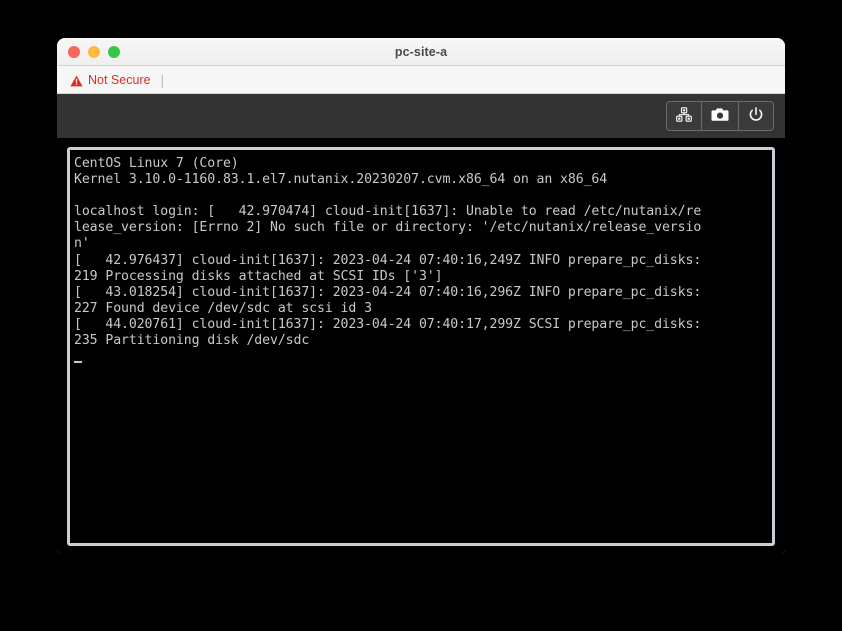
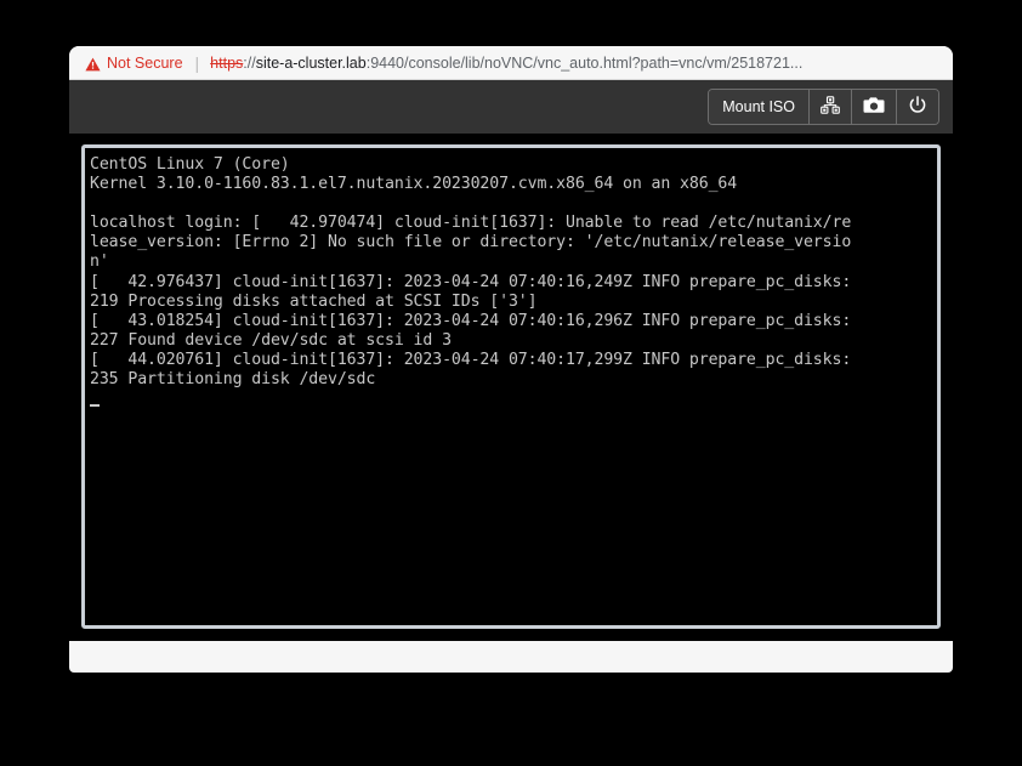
- pc-site-a
  Not Secure
  |
+ https://site-a-cluster.lab:9440/console/lib/noVNC/vnc_auto.html?path=vnc/vm/2518721...
+ Mount ISO
- CentOS Linux 7 (Core) Kernel 3.10.0-1160.83.1.el7.nutanix.20230207.cvm.x86_64 on an x86_64 localhost login: [ 42.970474] cloud-init[1637]: Unable to read /etc/nutanix/re lease_version: [Errno 2] No such file or directory: '/etc/nutanix/release_versio n' [ 42.976437] cloud-init[1637]: 2023-04-24 07:40:16,249Z INFO prepare_pc_disks: 219 Processing disks attached at SCSI IDs ['3'] [ 43.018254] cloud-init[1637]: 2023-04-24 07:40:16,296Z INFO prepare_pc_disks: 227 Found device /dev/sdc at scsi id 3 [ 44.020761] cloud-init[1637]: 2023-04-24 07:40:17,299Z SCSI prepare_pc_disks: 235 Partitioning disk /dev/sdc
+ CentOS Linux 7 (Core) Kernel 3.10.0-1160.83.1.el7.nutanix.20230207.cvm.x86_64 on an x86_64 localhost login: [ 42.970474] cloud-init[1637]: Unable to read /etc/nutanix/re lease_version: [Errno 2] No such file or directory: '/etc/nutanix/release_versio n' [ 42.976437] cloud-init[1637]: 2023-04-24 07:40:16,249Z INFO prepare_pc_disks: 219 Processing disks attached at SCSI IDs ['3'] [ 43.018254] cloud-init[1637]: 2023-04-24 07:40:16,296Z INFO prepare_pc_disks: 227 Found device /dev/sdc at scsi id 3 [ 44.020761] cloud-init[1637]: 2023-04-24 07:40:17,299Z INFO prepare_pc_disks: 235 Partitioning disk /dev/sdc
